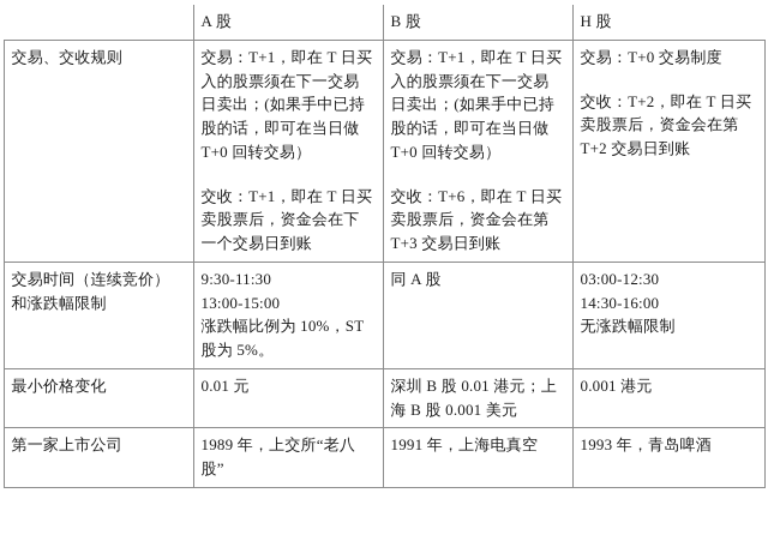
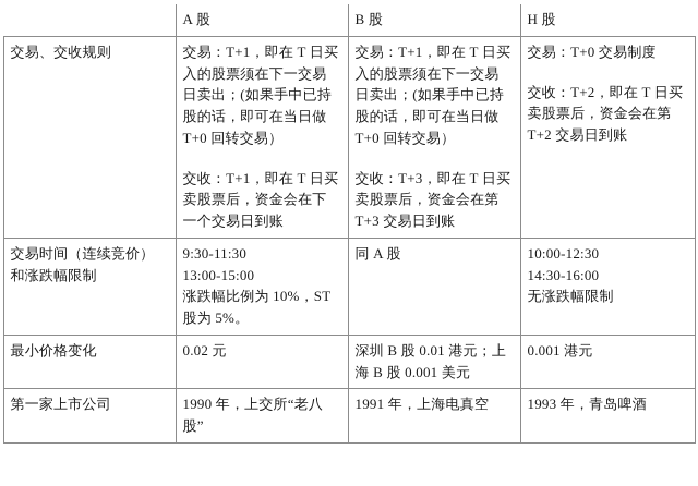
  	A 股	B 股	H 股
- 交易、交收规则	交易：T+1，即在 T 日买入的股票须在下一交易日卖出；(如果手中已持股的话，即可在当日做 T+0 回转交易） 交收：T+1，即在 T 日买卖股票后，资金会在下一个交易日到账	交易：T+1，即在 T 日买入的股票须在下一交易日卖出；(如果手中已持股的话，即可在当日做 T+0 回转交易） 交收：T+6，即在 T 日买卖股票后，资金会在第 T+3 交易日到账	交易：T+0 交易制度 交收：T+2，即在 T 日买卖股票后，资金会在第 T+2 交易日到账
+ 交易、交收规则	交易：T+1，即在 T 日买入的股票须在下一交易日卖出；(如果手中已持股的话，即可在当日做 T+0 回转交易） 交收：T+1，即在 T 日买卖股票后，资金会在下一个交易日到账	交易：T+1，即在 T 日买入的股票须在下一交易日卖出；(如果手中已持股的话，即可在当日做 T+0 回转交易） 交收：T+3，即在 T 日买卖股票后，资金会在第 T+3 交易日到账	交易：T+0 交易制度 交收：T+2，即在 T 日买卖股票后，资金会在第 T+2 交易日到账
- 交易时间（连续竞价）和涨跌幅限制	9:30-11:30 13:00-15:00 涨跌幅比例为 10%，ST 股为 5%。	同 A 股	03:00-12:30 14:30-16:00 无涨跌幅限制
+ 交易时间（连续竞价）和涨跌幅限制	9:30-11:30 13:00-15:00 涨跌幅比例为 10%，ST 股为 5%。	同 A 股	10:00-12:30 14:30-16:00 无涨跌幅限制
- 最小价格变化	0.01 元	深圳 B 股 0.01 港元；上海 B 股 0.001 美元	0.001 港元
+ 最小价格变化	0.02 元	深圳 B 股 0.01 港元；上海 B 股 0.001 美元	0.001 港元
- 第一家上市公司	1989 年，上交所“老八股”	1991 年，上海电真空	1993 年，青岛啤酒
+ 第一家上市公司	1990 年，上交所“老八股”	1991 年，上海电真空	1993 年，青岛啤酒
